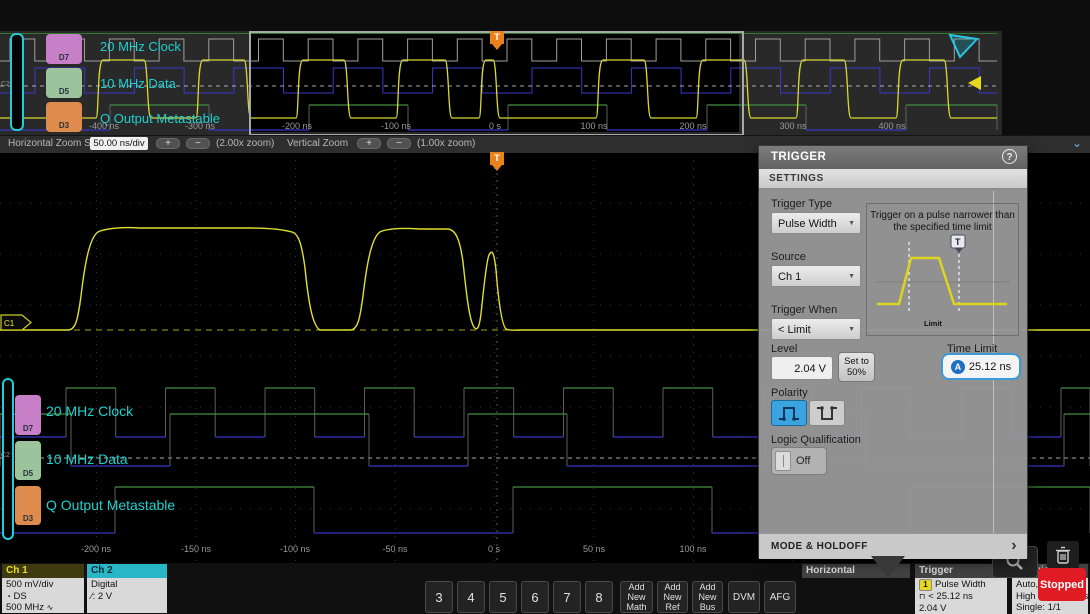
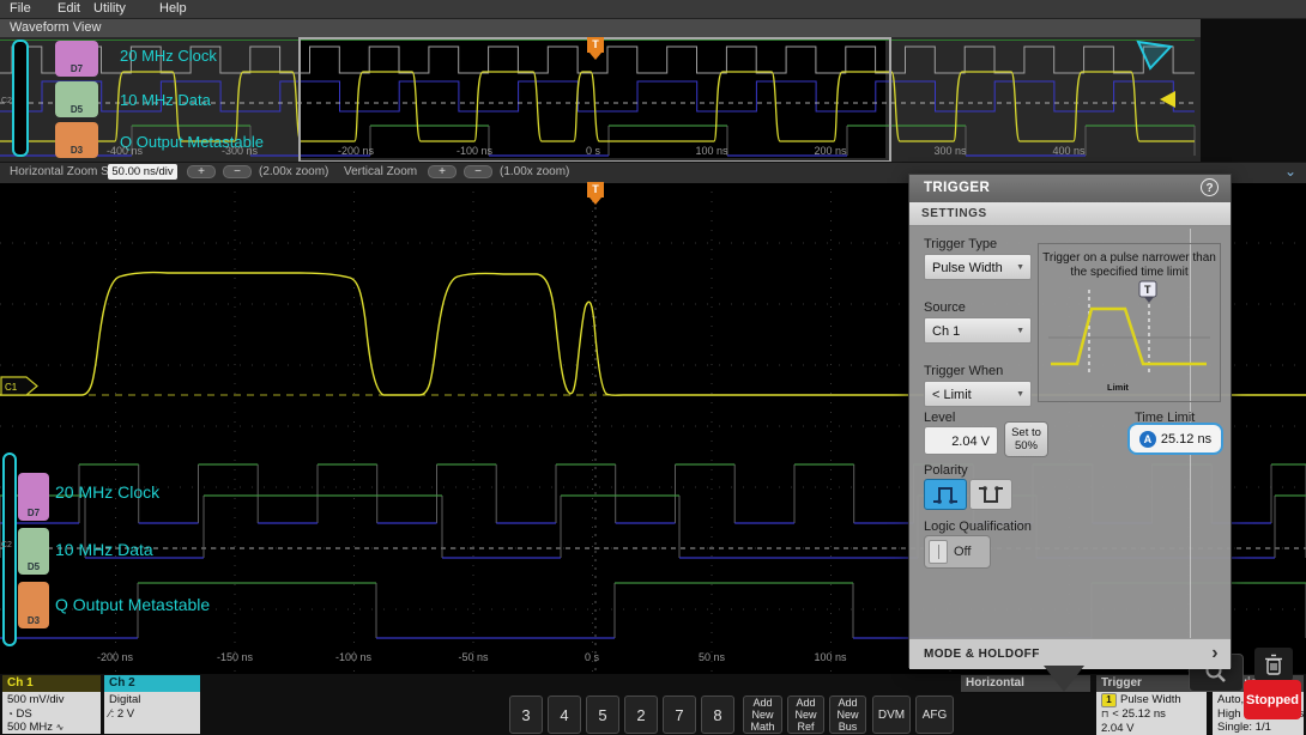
+ File
+ Edit
+ Utility
+ Help
+ Waveform View
  D7
  D5
  D3
  20 MHz Clock
  10 MHz Data
  Q Output Metastable
  -400 ns
  -300 ns
  -200 ns
  -100 ns
  0 s
  100 ns
  200 ns
  300 ns
  400 ns
  T
  Horizontal Zoom S
  50.00 ns/div
  +
  −
  (2.00x zoom)
  Vertical Zoom
  +
  −
  (1.00x zoom)
  ⌄
  C1
  D7
  D5
  D3
  20 MHz Clock
  10 MHz Data
  Q Output Metastable
  -200 ns
  -150 ns
  -100 ns
  -50 ns
  0 s
  50 ns
  100 ns
  T
  TRIGGER
  ?
  SETTINGS
  Trigger Type
  Pulse Width
  Source
  Ch 1
  Trigger When
  < Limit
  Trigger on a pulse narrower than
  the specified time limit
  T
  Limit
  Level
  2.04 V
  Set to
  50%
  Time Limit
  A
  25.12 ns
  Polarity
  Logic Qualification
  Off
  MODE & HOLDOFF
  ›
  Ch 1
  500 mV/div
  ◔ DS
  500 MHz ∿
  Ch 2
  Digital
  ∕: 2 V
  3
  4
  5
- 6
+ 2
  7
  8
  Add
  New
  Math
  Add
  New
  Ref
  Add
  New
  Bus
  DVM
  AFG
  Horizontal
  Trigger
  1
  Pulse Width
  ⊓
  < 25.12 ns
  2.04 V
  Auto,
  Single: 1/1
  Stopped
